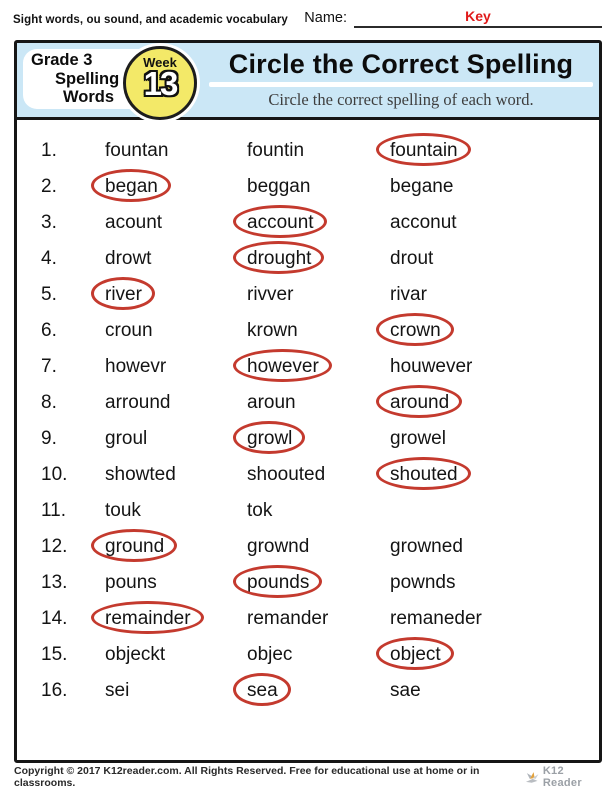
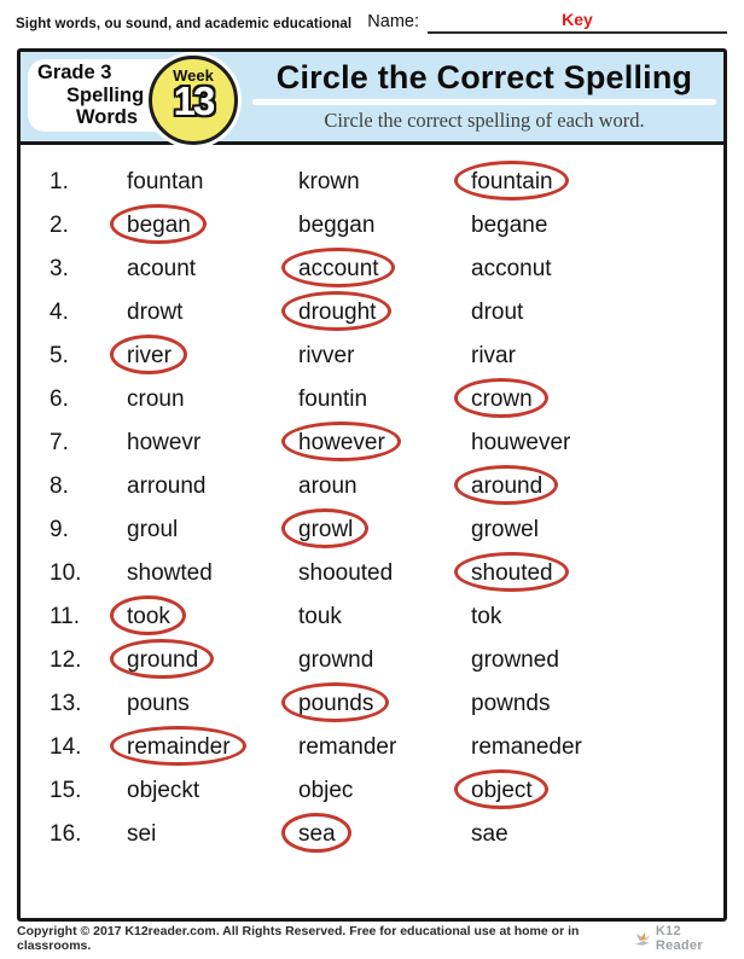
- Sight words, ou sound, and academic vocabulary
+ Sight words, ou sound, and academic educational
  Name:
  Key
  Grade 3
  Spelling
  Words
  Week
  13
  Circle the Correct Spelling
  Circle the correct spelling of each word.
  1.
  fountan
- fountin
+ krown
  fountain
  2.
  began
  beggan
  begane
  3.
  acount
  account
  acconut
  4.
  drowt
  drought
  drout
  5.
  river
  rivver
  rivar
  6.
  croun
- krown
+ fountin
  crown
  7.
  howevr
  however
  houwever
  8.
  arround
  aroun
  around
  9.
  groul
  growl
  growel
  10.
  showted
  shoouted
  shouted
  11.
+ took
  touk
  tok
  12.
  ground
  grownd
  growned
  13.
  pouns
  pounds
  pownds
  14.
  remainder
  remander
  remaneder
  15.
  objeckt
  objec
  object
  16.
  sei
  sea
  sae
  Copyright © 2017 K12reader.com. All Rights Reserved. Free for educational use at home or in classrooms.
  K12 Reader
